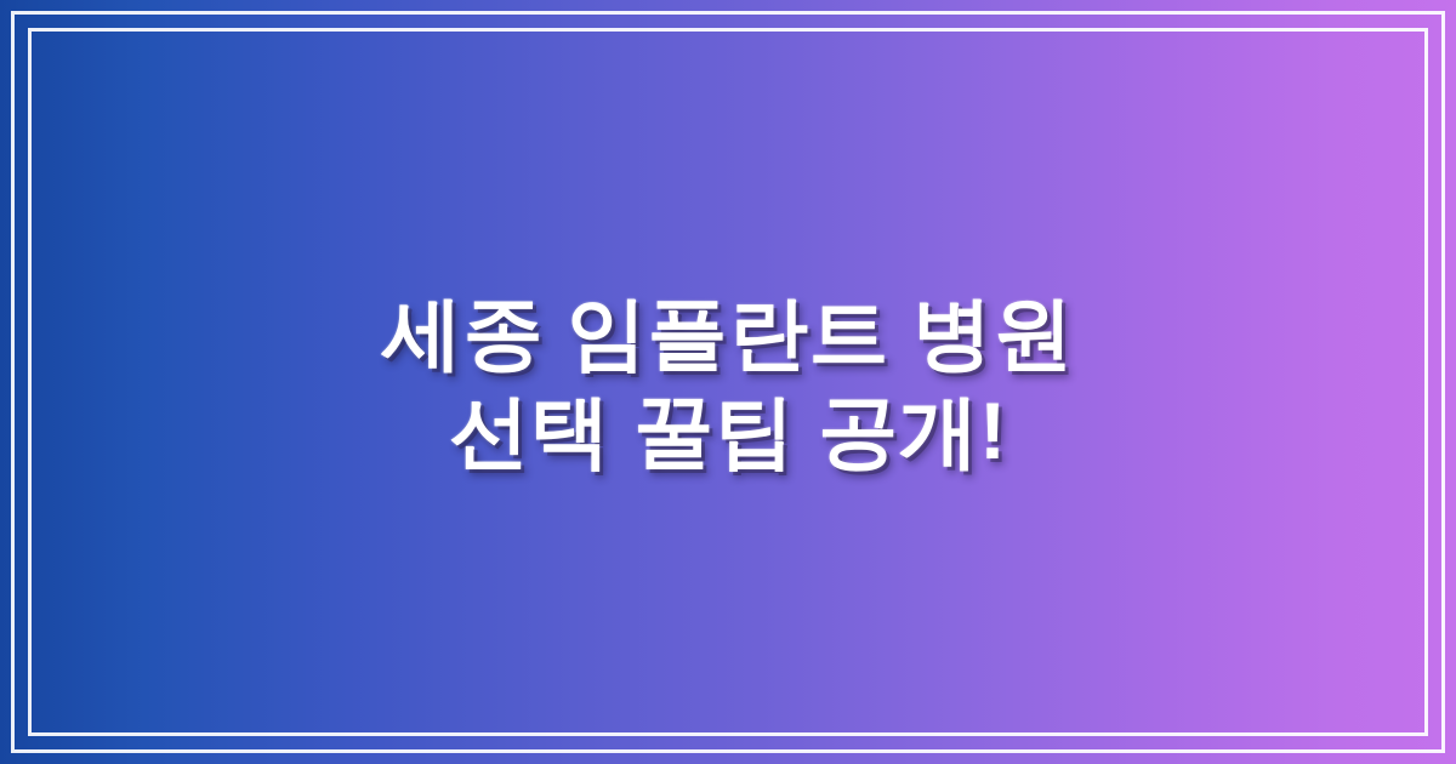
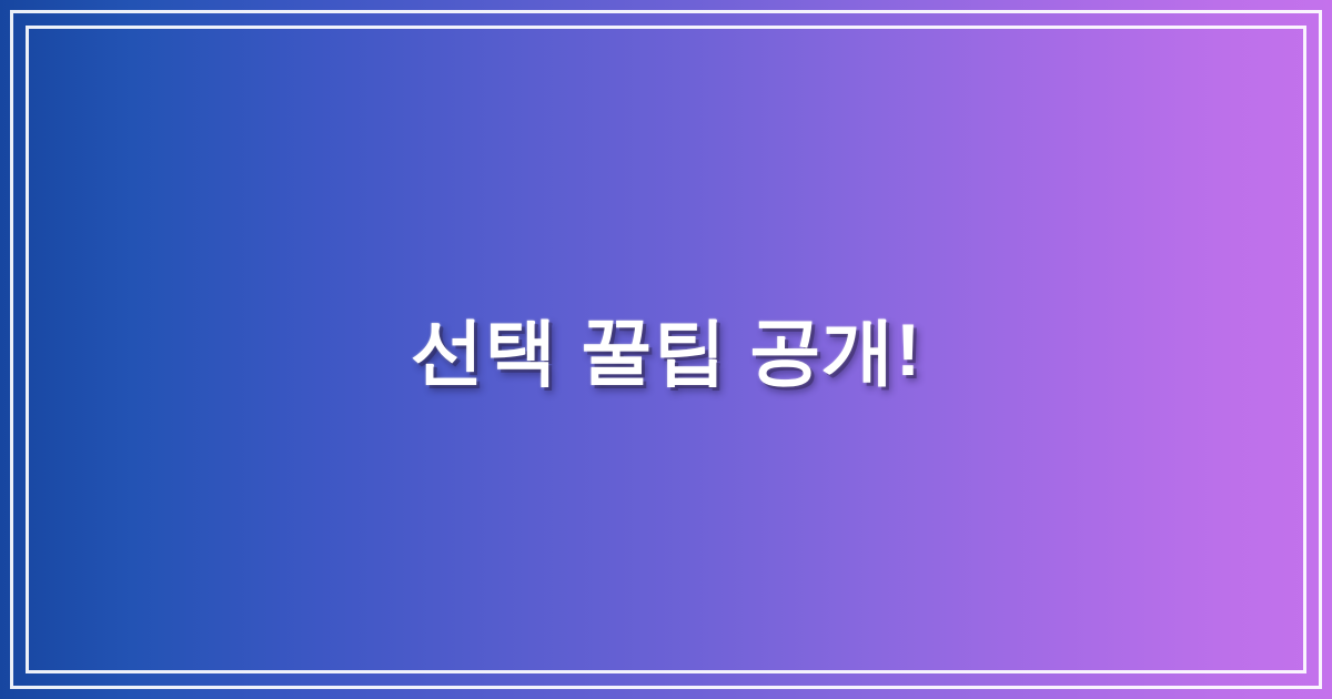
- 세종 임플란트 병원
  선택 꿀팁 공개!
